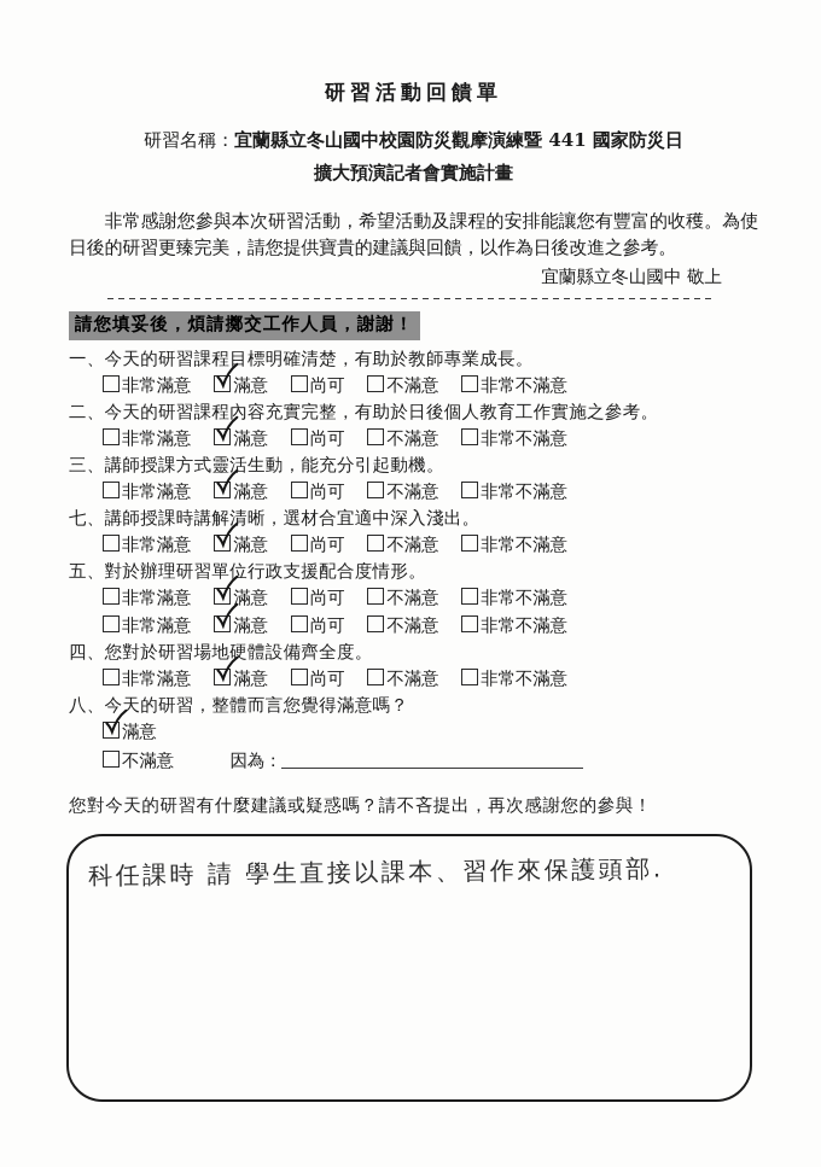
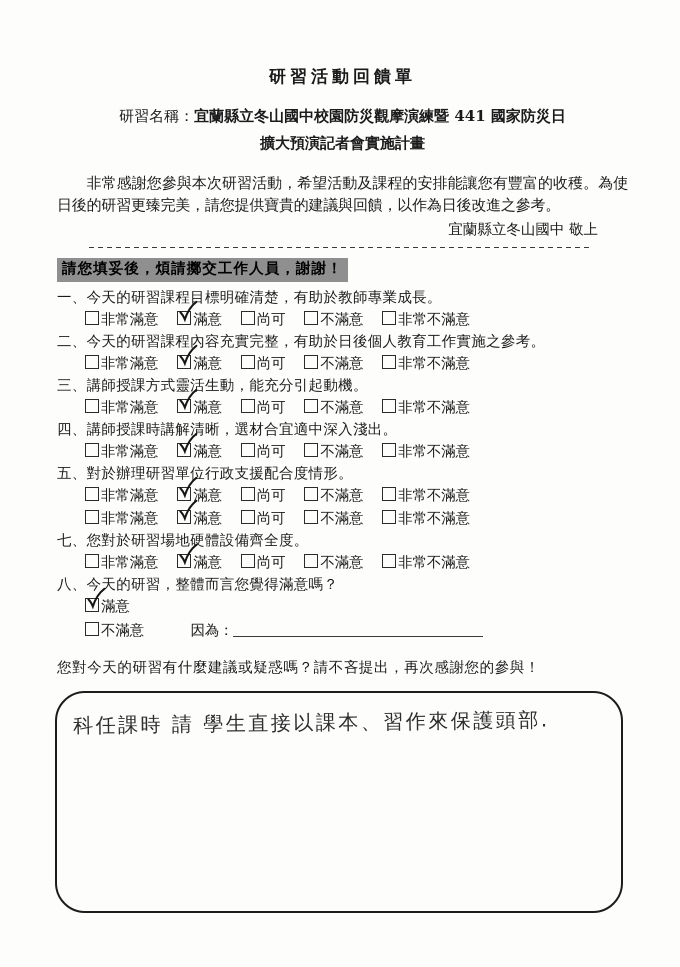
  研習活動回饋單
  研習名稱：宜蘭縣立冬山國中校園防災觀摩演練暨 441 國家防災日
  擴大預演記者會實施計畫
  非常感謝您參與本次研習活動，希望活動及課程的安排能讓您有豐富的收穫。為使日後的研習更臻完美，請您提供寶貴的建議與回饋，以作為日後改進之參考。
  宜蘭縣立冬山國中 敬上
  請您填妥後，煩請擲交工作人員，謝謝！
  一、今天的研習課程目標明確清楚，有助於教師專業成長。
  非常滿意 滿意 尚可 不滿意 非常不滿意
  二、今天的研習課程內容充實完整，有助於日後個人教育工作實施之參考。
  非常滿意 滿意 尚可 不滿意 非常不滿意
  三、講師授課方式靈活生動，能充分引起動機。
  非常滿意 滿意 尚可 不滿意 非常不滿意
- 七、講師授課時講解清晰，選材合宜適中深入淺出。
+ 四、講師授課時講解清晰，選材合宜適中深入淺出。
  非常滿意 滿意 尚可 不滿意 非常不滿意
  五、對於辦理研習單位行政支援配合度情形。
  非常滿意 滿意 尚可 不滿意 非常不滿意
  非常滿意 滿意 尚可 不滿意 非常不滿意
- 四、您對於研習場地硬體設備齊全度。
+ 七、您對於研習場地硬體設備齊全度。
  非常滿意 滿意 尚可 不滿意 非常不滿意
  八、今天的研習，整體而言您覺得滿意嗎？
  滿意
  不滿意 因為：
  您對今天的研習有什麼建議或疑惑嗎？請不吝提出，再次感謝您的參與！
  科任課時 請 學生直接以課本、習作來保護頭部.
